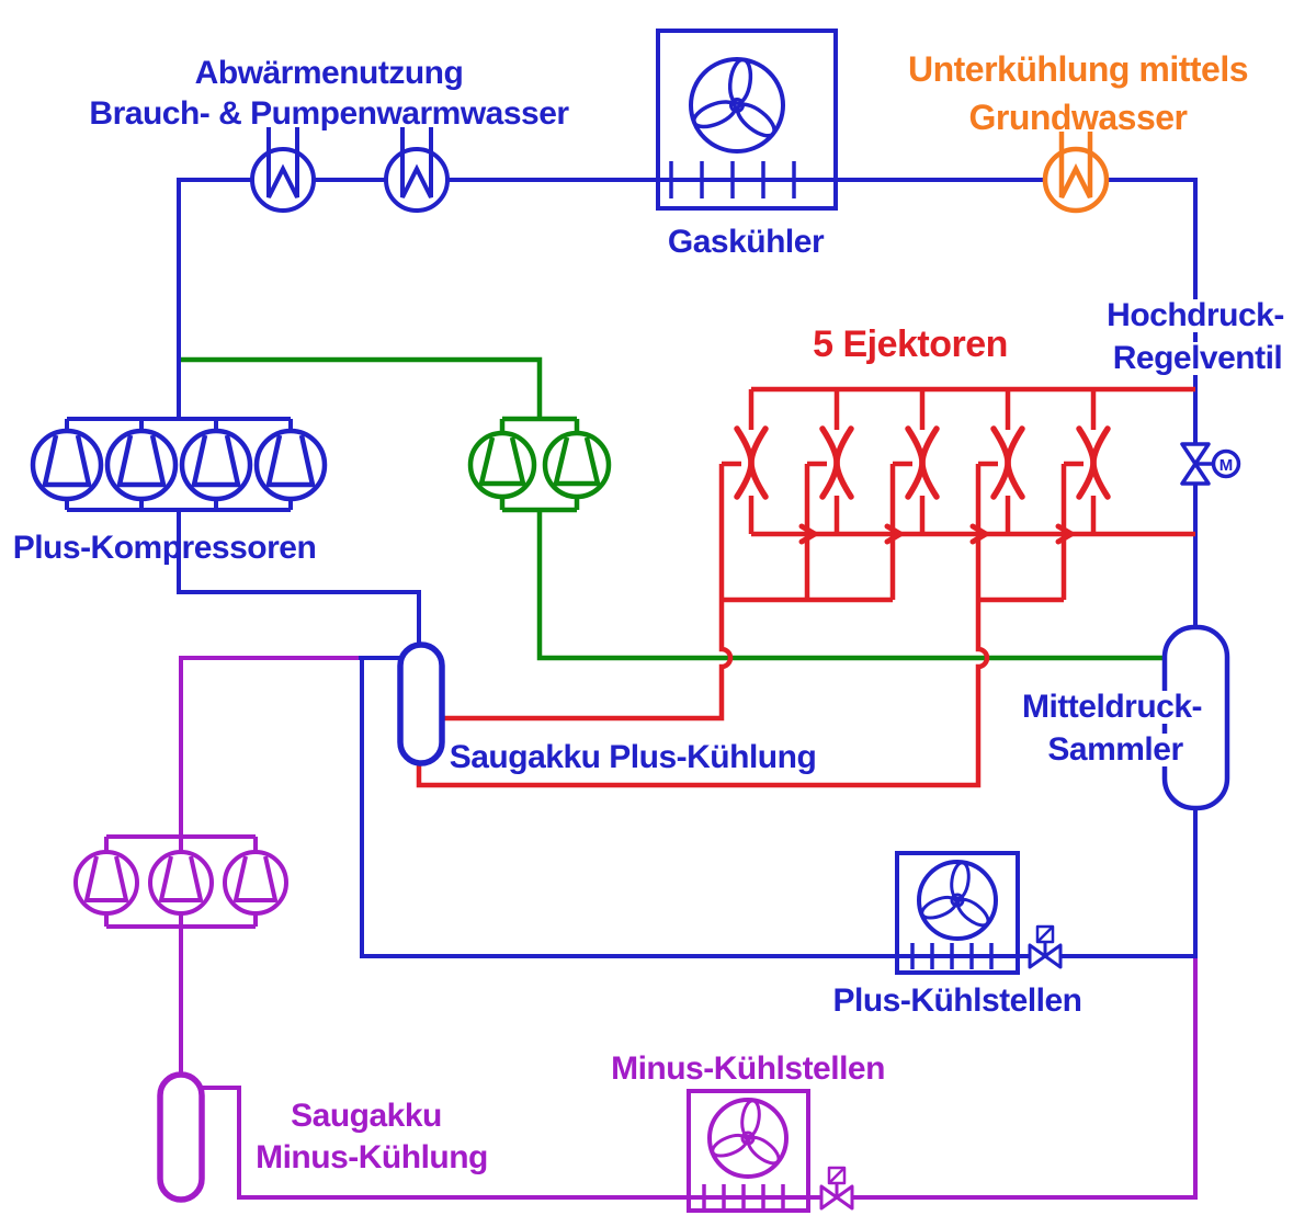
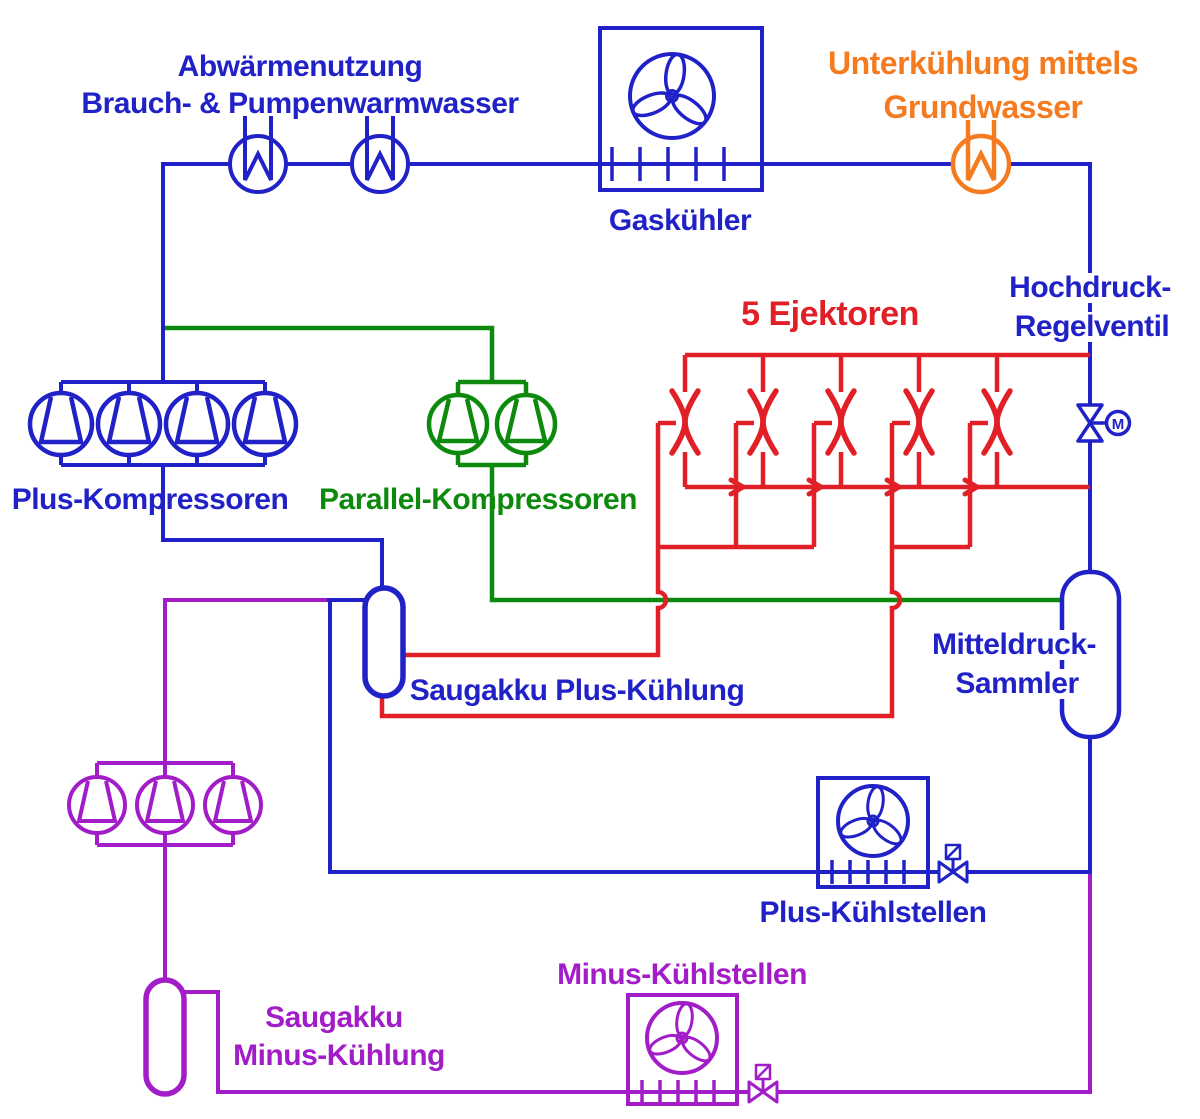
  M
  Abwärmenutzung
  Brauch- & Pumpenwarmwasser
  Gaskühler
  Unterkühlung mittels
  Grundwasser
  Hochdruck-
  Regelventil
  5 Ejektoren
  Plus-Kompressoren
+ Parallel-Kompressoren
  Saugakku Plus-Kühlung
  Mitteldruck-
  Sammler
  Plus-Kühlstellen
  Minus-Kühlstellen
  Saugakku
  Minus-Kühlung
